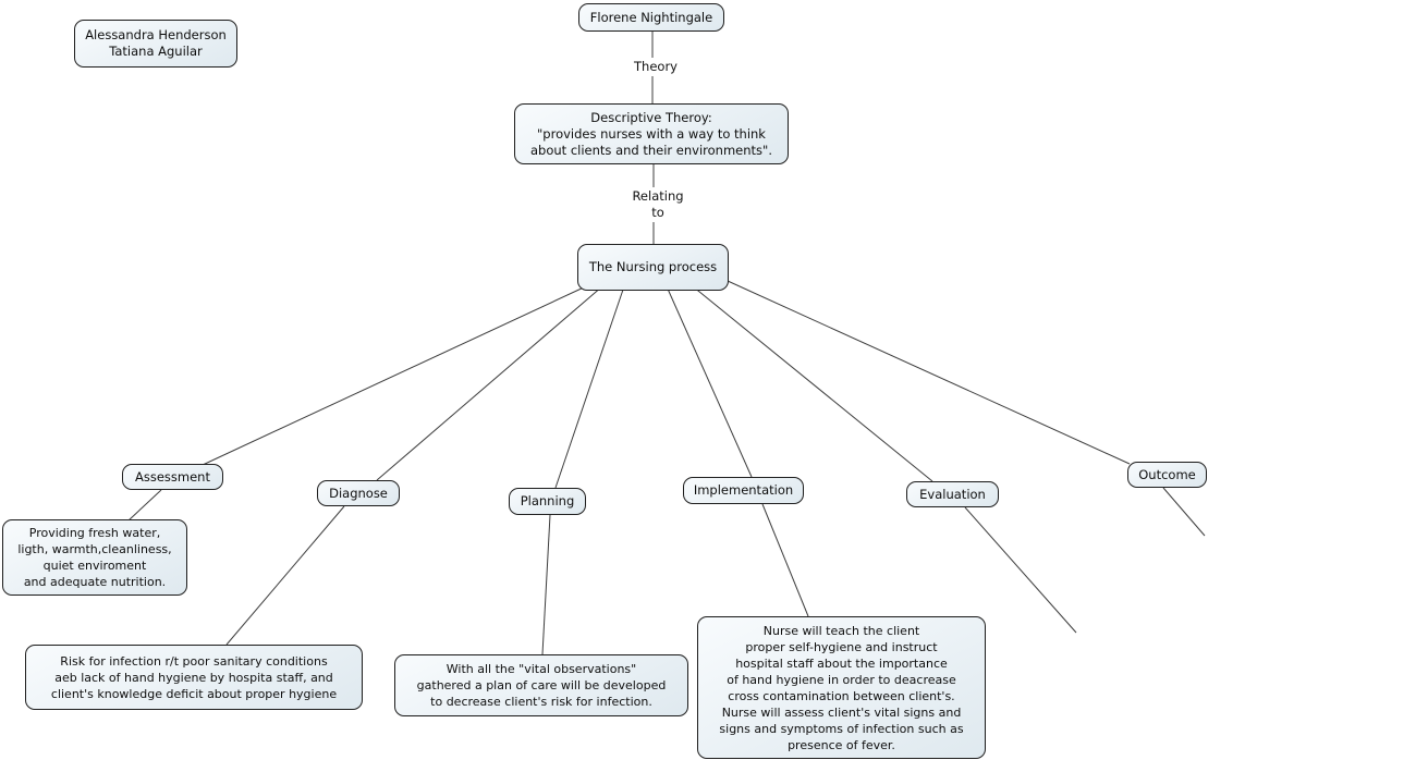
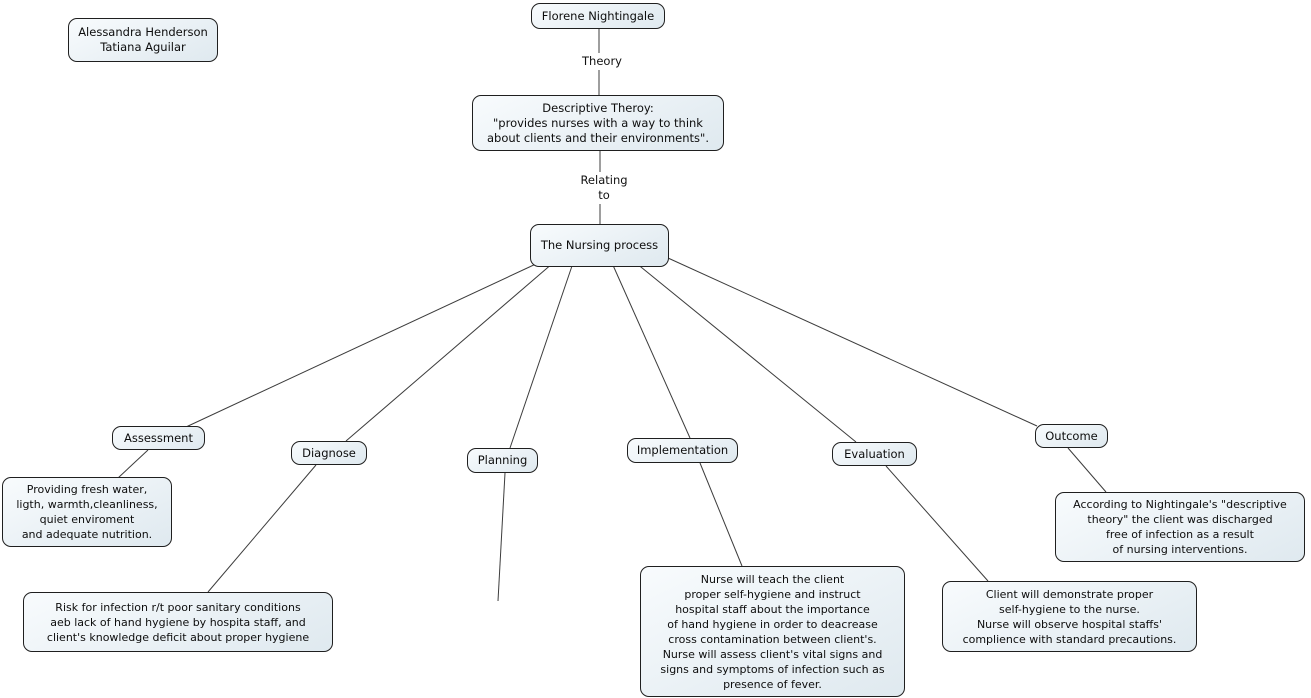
  Alessandra Henderson
  Tatiana Aguilar
  Florene Nightingale
  Theory
  Descriptive Theroy:
  "provides nurses with a way to think
  about clients and their environments".
  Relating
  to
  The Nursing process
  Assessment
  Diagnose
  Planning
  Implementation
  Evaluation
  Outcome
  Providing fresh water,
  ligth, warmth,cleanliness,
  quiet enviroment
  and adequate nutrition.
  Risk for infection r/t poor sanitary conditions
  aeb lack of hand hygiene by hospita staff, and
  client's knowledge deficit about proper hygiene
- With all the "vital observations"
- gathered a plan of care will be developed
- to decrease client's risk for infection.
  Nurse will teach the client
  proper self-hygiene and instruct
  hospital staff about the importance
  of hand hygiene in order to deacrease
  cross contamination between client's.
  Nurse will assess client's vital signs and
  signs and symptoms of infection such as
  presence of fever.
+ Client will demonstrate proper
+ self-hygiene to the nurse.
+ Nurse will observe hospital staffs'
+ complience with standard precautions.
+ According to Nightingale's "descriptive
+ theory" the client was discharged
+ free of infection as a result
+ of nursing interventions.
